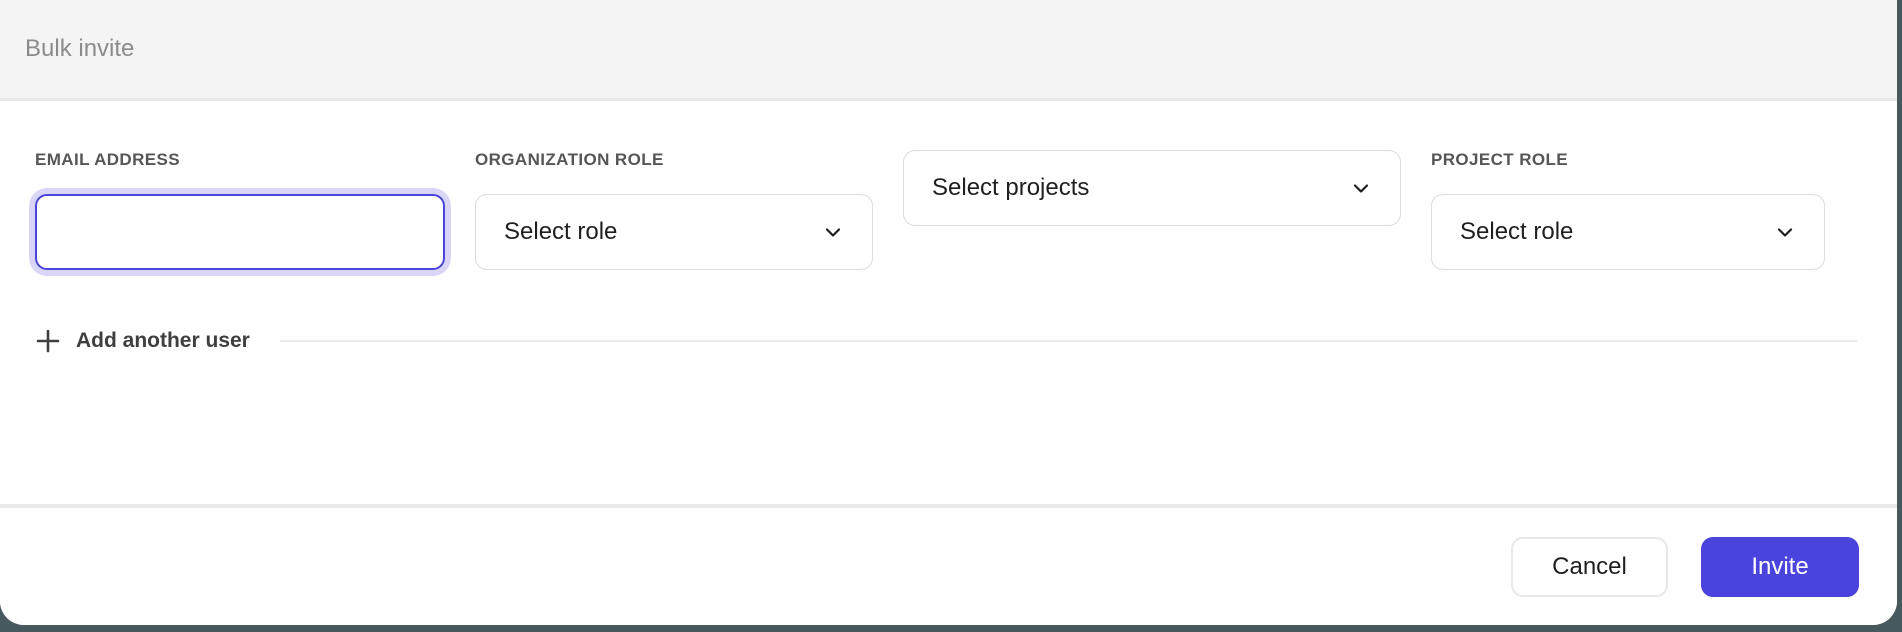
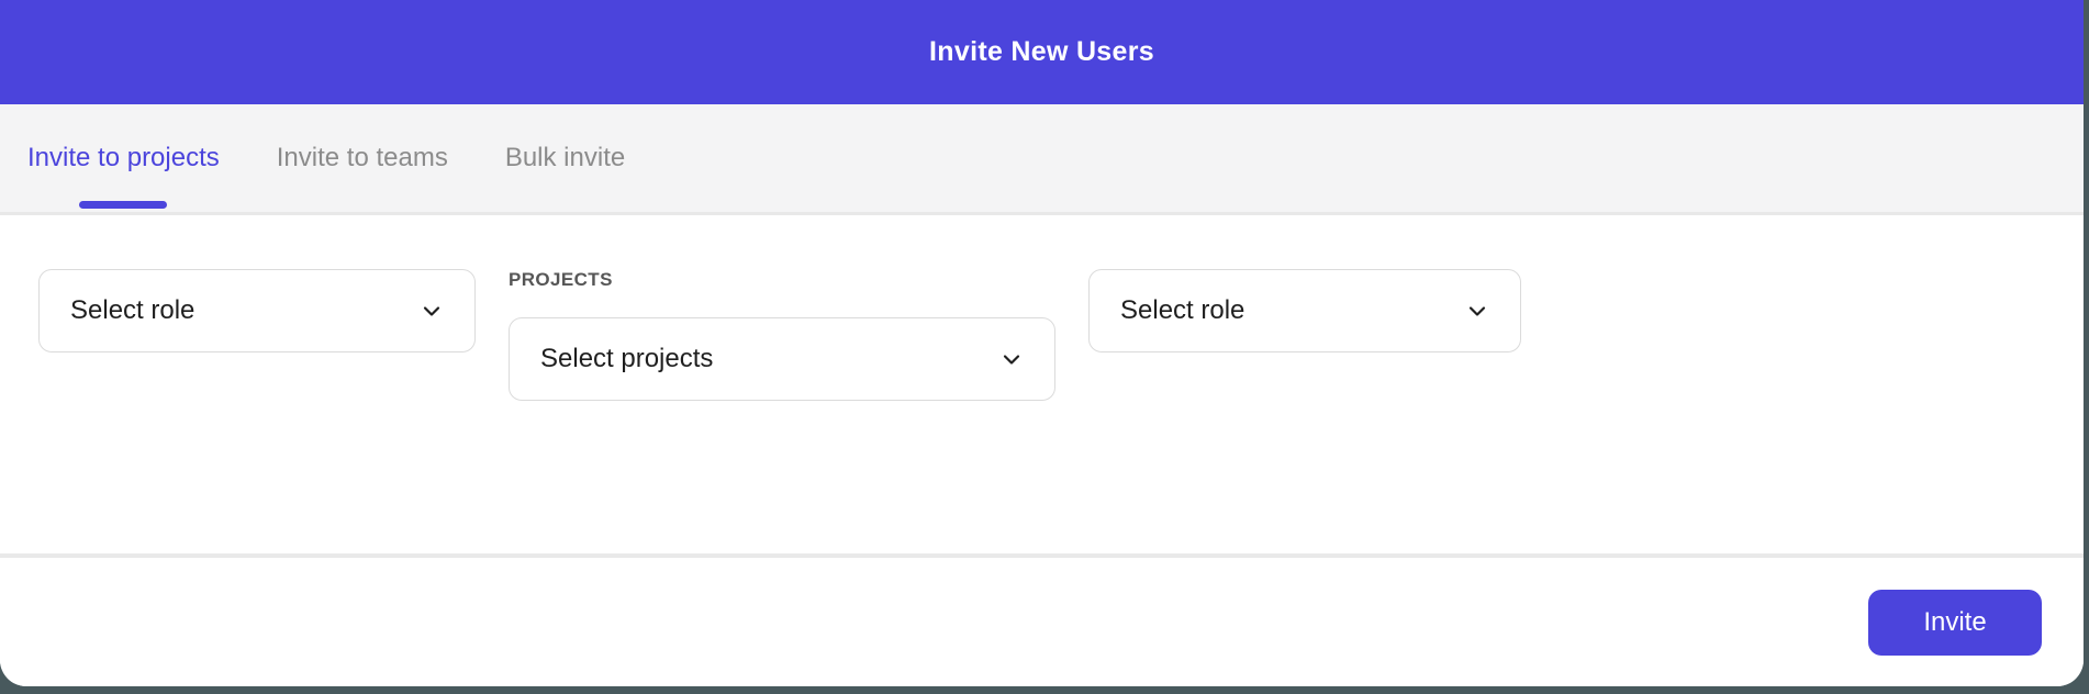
+ Invite New Users
+ Invite to projects
+ Invite to teams
  Bulk invite
- EMAIL ADDRESS
- ORGANIZATION ROLE
  Select role
+ PROJECTS
  Select projects
- PROJECT ROLE
  Select role
- Add another user
- Cancel
  Invite
